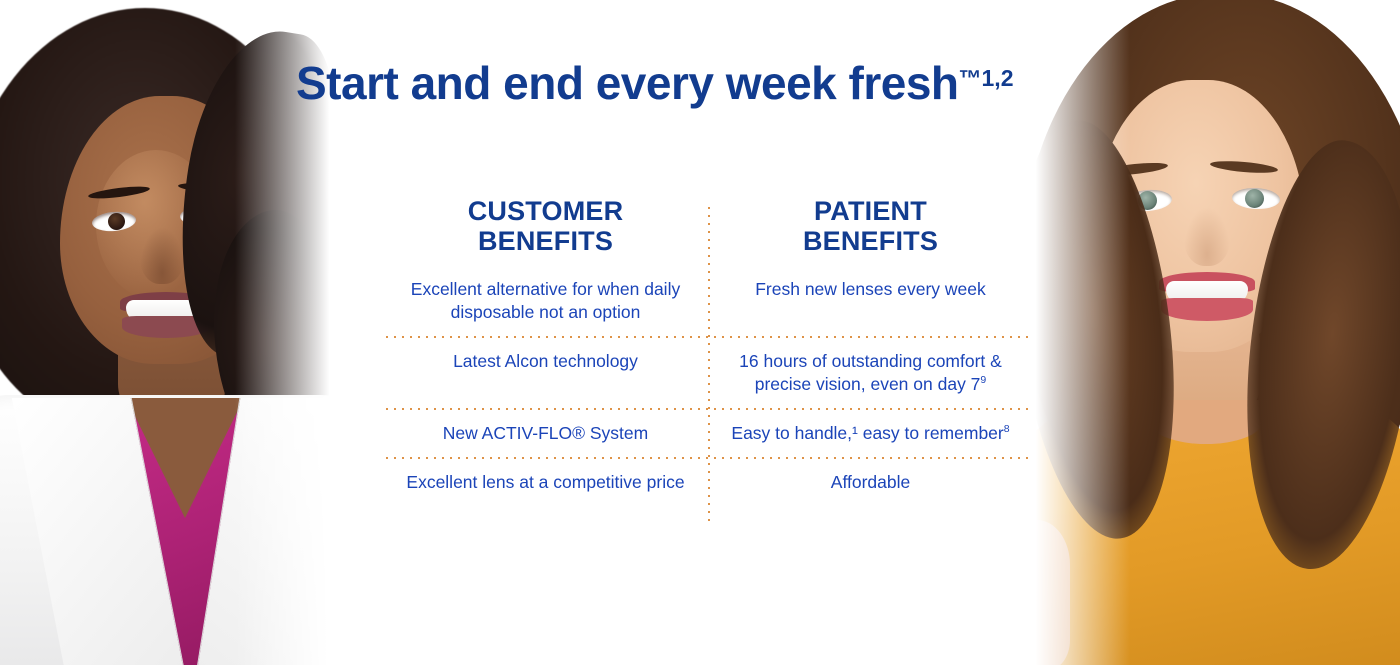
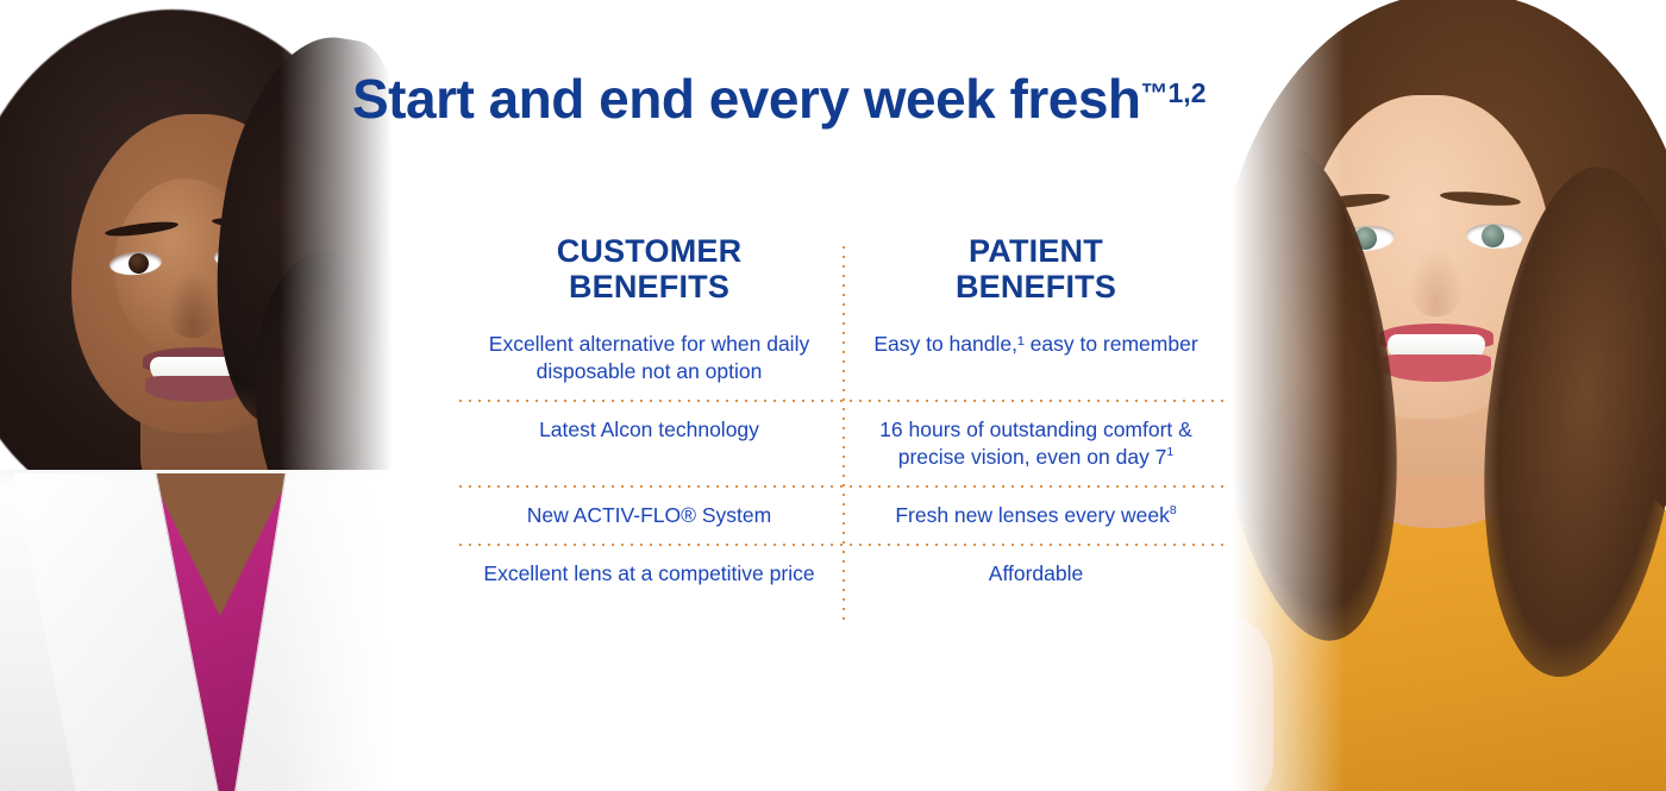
  Start and end every week fresh™1,2
  CUSTOMER
  BENEFITS
  PATIENT
  BENEFITS
  Excellent alternative for when daily disposable not an option
- Fresh new lenses every week
+ Easy to handle,¹ easy to remember
  Latest Alcon technology
- 16 hours of outstanding comfort & precise vision, even on day 79
+ 16 hours of outstanding comfort & precise vision, even on day 71
  New ACTIV-FLO® System
- Easy to handle,¹ easy to remember8
+ Fresh new lenses every week8
  Excellent lens at a competitive price
  Affordable
